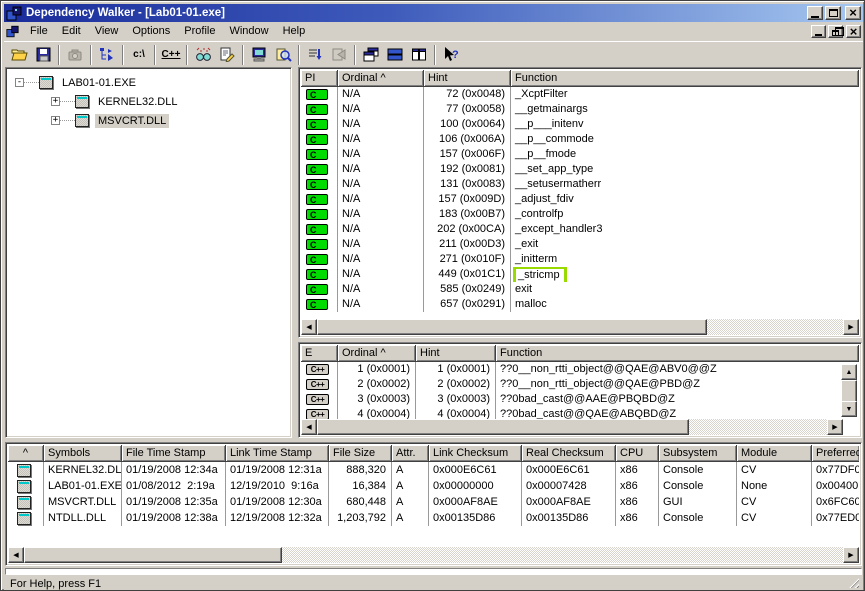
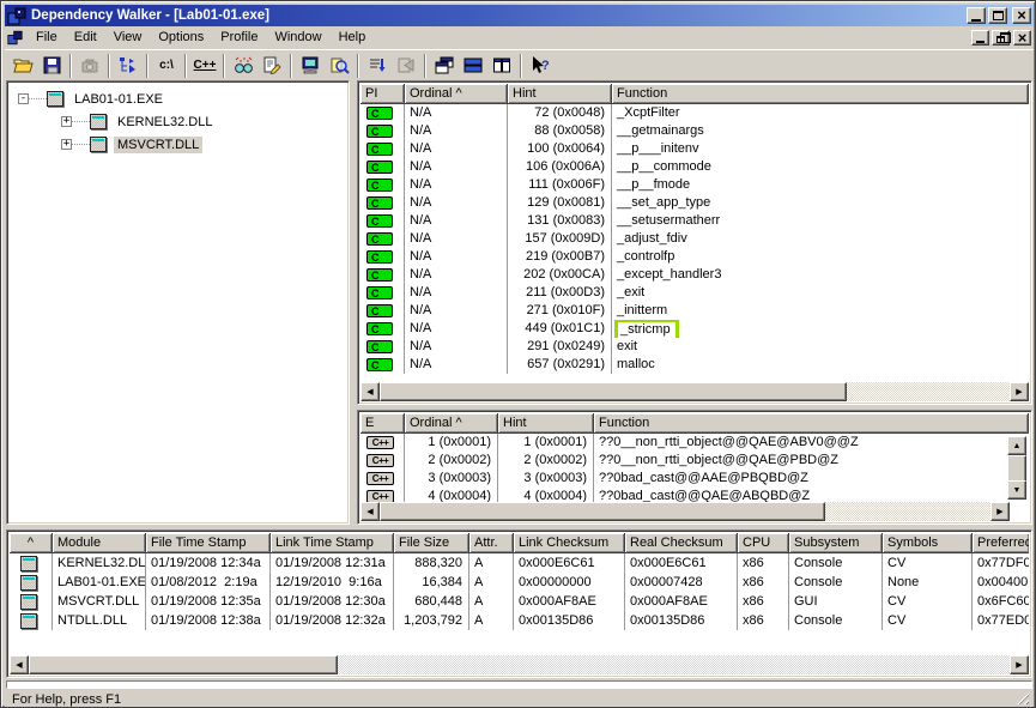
  Dependency Walker - [Lab01-01.exe]
  File
  Edit
  View
  Options
  Profile
  Window
  Help
  c:\
  C++
  ?
  -
  LAB01-01.EXE
  +
  KERNEL32.DLL
  +
  MSVCRT.DLL
  PI
  Ordinal ^
  Hint
  Function
  C
  N/A
  72 (0x0048)
  _XcptFilter
  C
  N/A
- 77 (0x0058)
+ 88 (0x0058)
  __getmainargs
  C
  N/A
  100 (0x0064)
  __p___initenv
  C
  N/A
  106 (0x006A)
  __p__commode
  C
  N/A
- 157 (0x006F)
+ 111 (0x006F)
  __p__fmode
  C
  N/A
- 192 (0x0081)
+ 129 (0x0081)
  __set_app_type
  C
  N/A
  131 (0x0083)
  __setusermatherr
  C
  N/A
  157 (0x009D)
  _adjust_fdiv
  C
  N/A
- 183 (0x00B7)
+ 219 (0x00B7)
  _controlfp
  C
  N/A
  202 (0x00CA)
  _except_handler3
  C
  N/A
  211 (0x00D3)
  _exit
  C
  N/A
  271 (0x010F)
  _initterm
  C
  N/A
  449 (0x01C1)
  _stricmp
  C
  N/A
- 585 (0x0249)
+ 291 (0x0249)
  exit
  C
  N/A
  657 (0x0291)
  malloc
  E
  Ordinal ^
  Hint
  Function
  C++
  1 (0x0001)
  1 (0x0001)
  ??0__non_rtti_object@@QAE@ABV0@@Z
  C++
  2 (0x0002)
  2 (0x0002)
  ??0__non_rtti_object@@QAE@PBD@Z
  C++
  3 (0x0003)
  3 (0x0003)
  ??0bad_cast@@AAE@PBQBD@Z
  C++
  4 (0x0004)
  4 (0x0004)
  ??0bad_cast@@QAE@ABQBD@Z
  ^
- Symbols
+ Module
  File Time Stamp
  Link Time Stamp
  File Size
  Attr.
  Link Checksum
  Real Checksum
  CPU
  Subsystem
- Module
+ Symbols
  Preferred
  KERNEL32.DL
  01/19/2008 12:34a
  01/19/2008 12:31a
  888,320
  A
  0x000E6C61
  0x000E6C61
  x86
  Console
  CV
  0x77DF0
  LAB01-01.EXE
  01/08/2012 2:19a
  12/19/2010 9:16a
  16,384
  A
  0x00000000
  0x00007428
  x86
  Console
  None
  0x00400
  MSVCRT.DLL
  01/19/2008 12:35a
  01/19/2008 12:30a
  680,448
  A
  0x000AF8AE
  0x000AF8AE
  x86
  GUI
  CV
  0x6FC60
  NTDLL.DLL
  01/19/2008 12:38a
- 12/19/2008 12:32a
+ 01/19/2008 12:32a
  1,203,792
  A
  0x00135D86
  0x00135D86
  x86
  Console
  CV
  0x77ED0
  For Help, press F1
